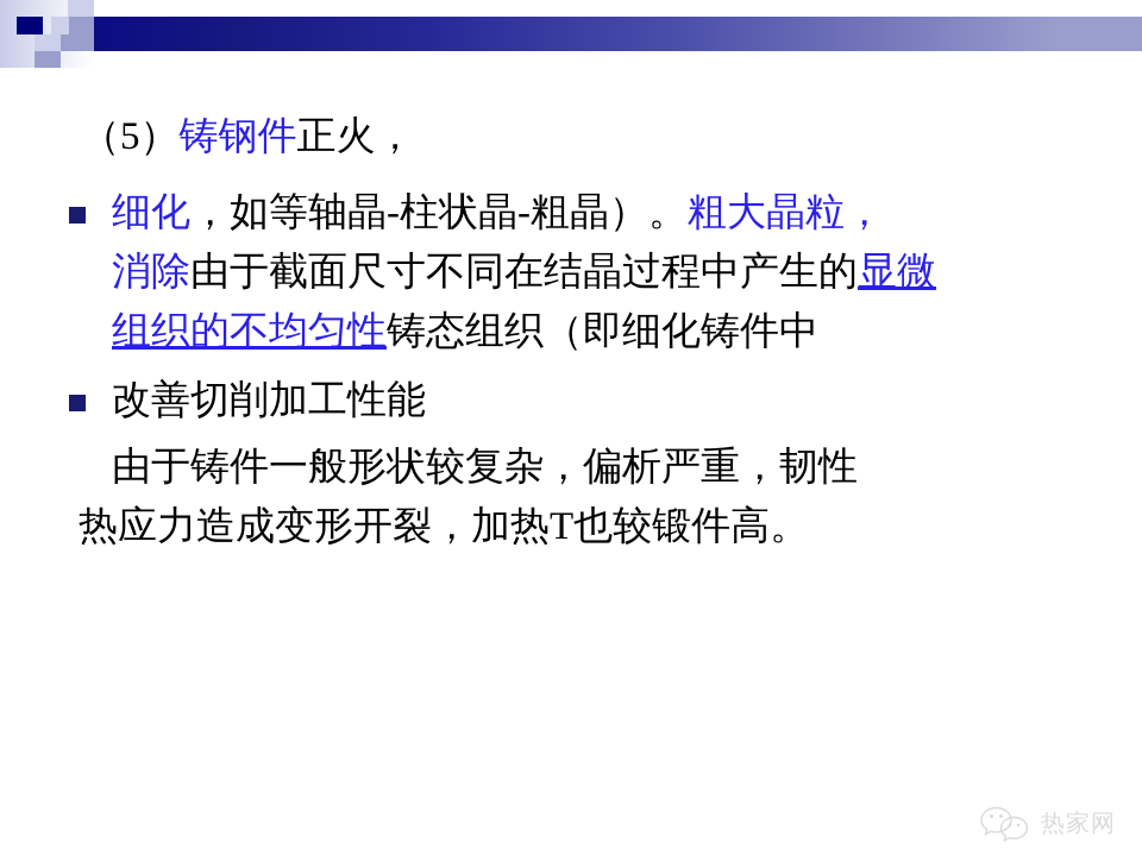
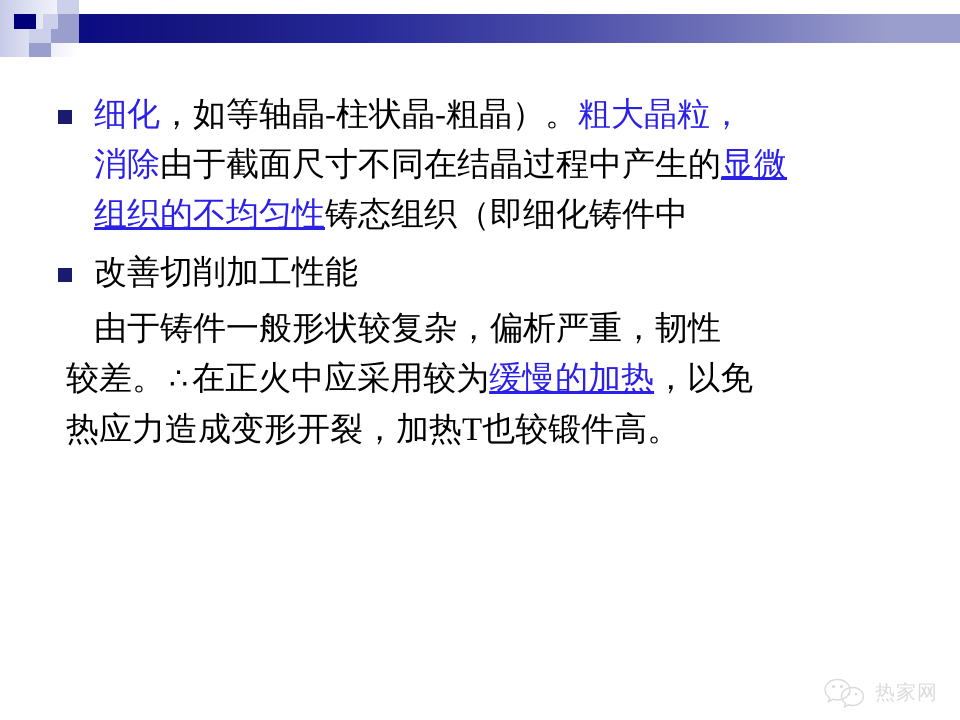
- （5）铸钢件正火，
  细化，如等轴晶-柱状晶-粗晶）。粗大晶粒，
  消除由于截面尺寸不同在结晶过程中产生的显微
  组织的不均匀性铸态组织（即细化铸件中
  改善切削加工性能
  由于铸件一般形状较复杂，偏析严重，韧性
+ 较差。 ∴ 在正火中应采用较为缓慢的加热，以免
  热应力造成变形开裂，加热T也较锻件高。
  热家网
